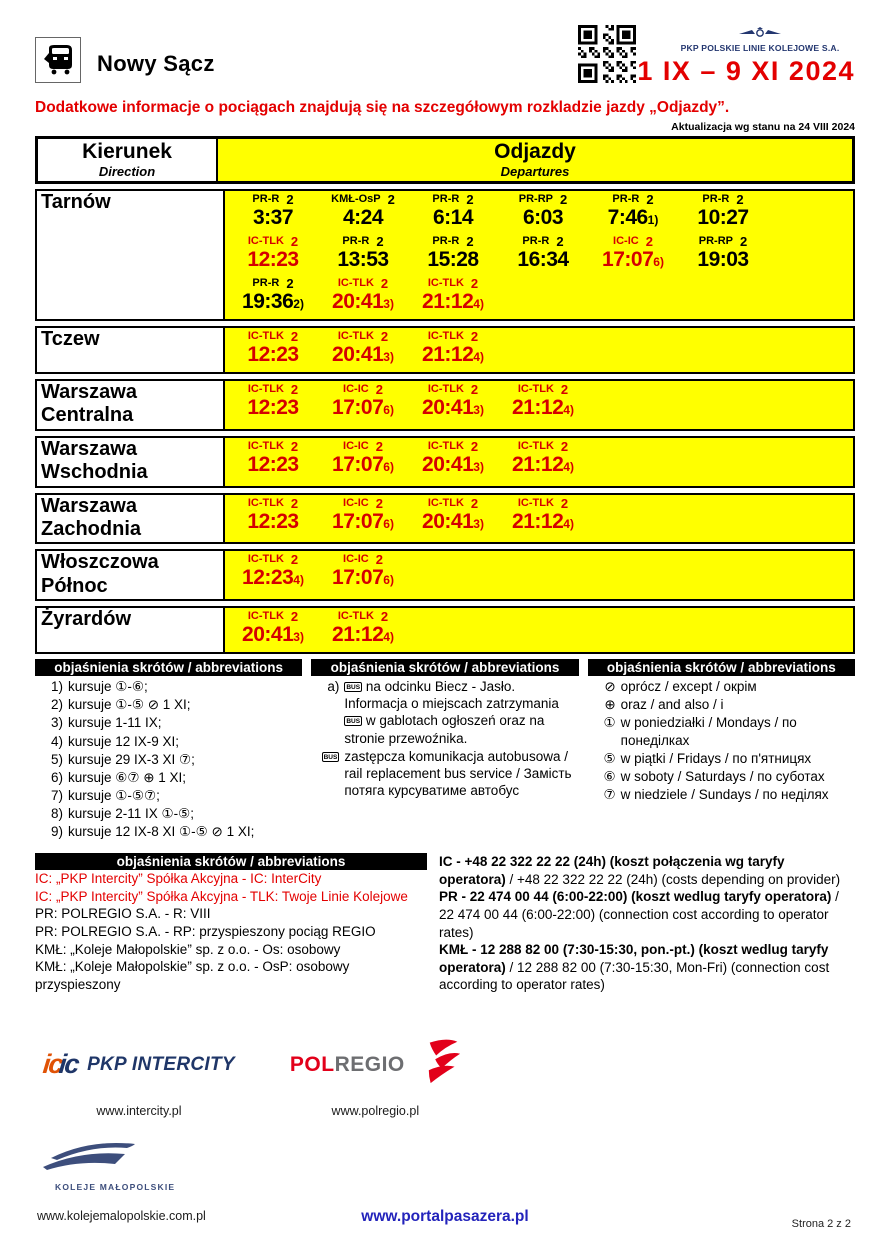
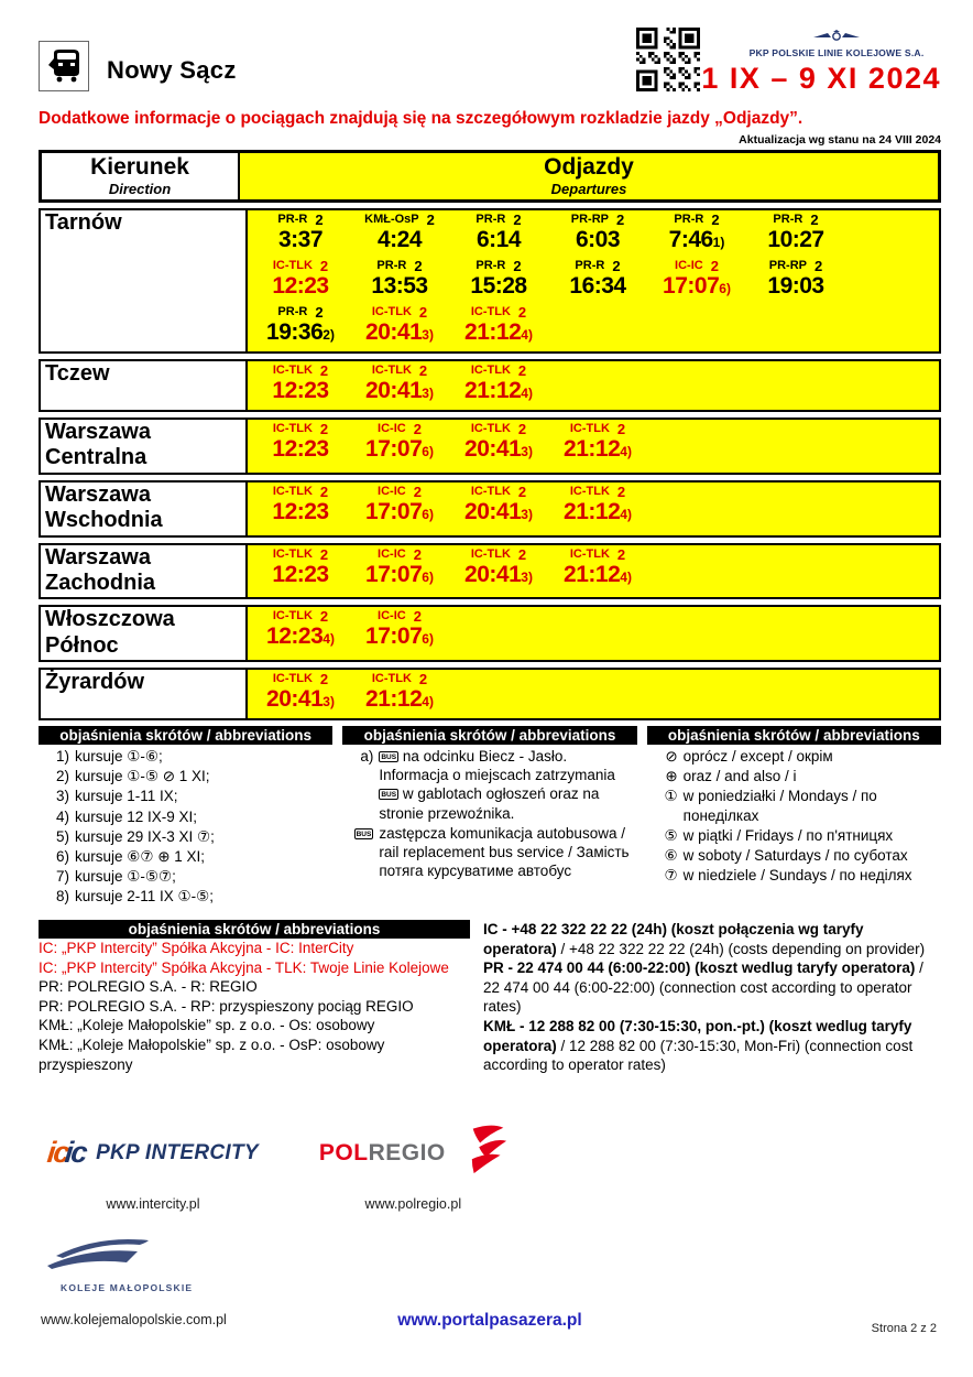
  Nowy Sącz
  PKP POLSKIE LINIE KOLEJOWE S.A.
  1 IX – 9 XI 2024
  Dodatkowe informacje o pociągach znajdują się na szczegółowym rozkladzie jazdy „Odjazdy”.
  Aktualizacja wg stanu na 24 VIII 2024
  Kierunek
  Direction
  Odjazdy
  Departures
  Tarnów
  PR-R
  2
  3:37
  KMŁ-OsP
  2
  4:24
  PR-R
  2
  6:14
  PR-RP
  2
  6:03
  PR-R
  2
  7:461)
  PR-R
  2
  10:27
  IC-TLK
  2
  12:23
  PR-R
  2
  13:53
  PR-R
  2
  15:28
  PR-R
  2
  16:34
  IC-IC
  2
  17:076)
  PR-RP
  2
  19:03
  PR-R
  2
  19:362)
  IC-TLK
  2
  20:413)
  IC-TLK
  2
  21:124)
  Tczew
  IC-TLK
  2
  12:23
  IC-TLK
  2
  20:413)
  IC-TLK
  2
  21:124)
  Warszawa Centralna
  IC-TLK
  2
  12:23
  IC-IC
  2
  17:076)
  IC-TLK
  2
  20:413)
  IC-TLK
  2
  21:124)
  Warszawa Wschodnia
  IC-TLK
  2
  12:23
  IC-IC
  2
  17:076)
  IC-TLK
  2
  20:413)
  IC-TLK
  2
  21:124)
  Warszawa Zachodnia
  IC-TLK
  2
  12:23
  IC-IC
  2
  17:076)
  IC-TLK
  2
  20:413)
  IC-TLK
  2
  21:124)
  Włoszczowa Północ
  IC-TLK
  2
  12:234)
  IC-IC
  2
  17:076)
  Żyrardów
  IC-TLK
  2
  20:413)
  IC-TLK
  2
  21:124)
  objaśnienia skrótów / abbreviations
  1)
  kursuje ①-⑥;
  2)
  kursuje ①-⑤ ⊘ 1 XI;
  3)
  kursuje 1-11 IX;
  4)
  kursuje 12 IX-9 XI;
  5)
  kursuje 29 IX-3 XI ⑦;
  6)
  kursuje ⑥⑦ ⊕ 1 XI;
  7)
  kursuje ①-⑤⑦;
  8)
  kursuje 2-11 IX ①-⑤;
- 9)
- kursuje 12 IX-8 XI ①-⑤ ⊘ 1 XI;
  objaśnienia skrótów / abbreviations
  a)
  na odcinku Biecz - Jasło. Informacja o miejscach zatrzymania w gablotach ogłoszeń oraz na stronie przewoźnika.
  zastępcza komunikacja autobusowa / rail replacement bus service / Замість потяга курсуватиме автобус
  objaśnienia skrótów / abbreviations
  ⊘
  oprócz / except / окрім
  ⊕
  oraz / and also / i
  ①
  w poniedziałki / Mondays / по понеділках
  ⑤
  w piątki / Fridays / по п'ятницях
  ⑥
  w soboty / Saturdays / по суботах
  ⑦
  w niedziele / Sundays / по неділях
  objaśnienia skrótów / abbreviations
  IC: „PKP Intercity” Spółka Akcyjna - IC: InterCity
  IC: „PKP Intercity” Spółka Akcyjna - TLK: Twoje Linie Kolejowe
- PR: POLREGIO S.A. - R: VIII
+ PR: POLREGIO S.A. - R: REGIO
  PR: POLREGIO S.A. - RP: przyspieszony pociąg REGIO
  KMŁ: „Koleje Małopolskie” sp. z o.o. - Os: osobowy
  KMŁ: „Koleje Małopolskie” sp. z o.o. - OsP: osobowy przyspieszony
  IC - +48 22 322 22 22 (24h) (koszt połączenia wg taryfy operatora) / +48 22 322 22 22 (24h) (costs depending on provider)
  PR - 22 474 00 44 (6:00-22:00) (koszt wedlug taryfy operatora) / 22 474 00 44 (6:00-22:00) (connection cost according to operator rates)
  KMŁ - 12 288 82 00 (7:30-15:30, pon.-pt.) (koszt wedlug taryfy operatora) / 12 288 82 00 (7:30-15:30, Mon-Fri) (connection cost according to operator rates)
  PKP INTERCITY
  www.intercity.pl
  POLREGIO
  www.polregio.pl
  KOLEJE MAŁOPOLSKIE
  www.kolejemalopolskie.com.pl
  www.portalpasazera.pl
  Strona 2 z 2
